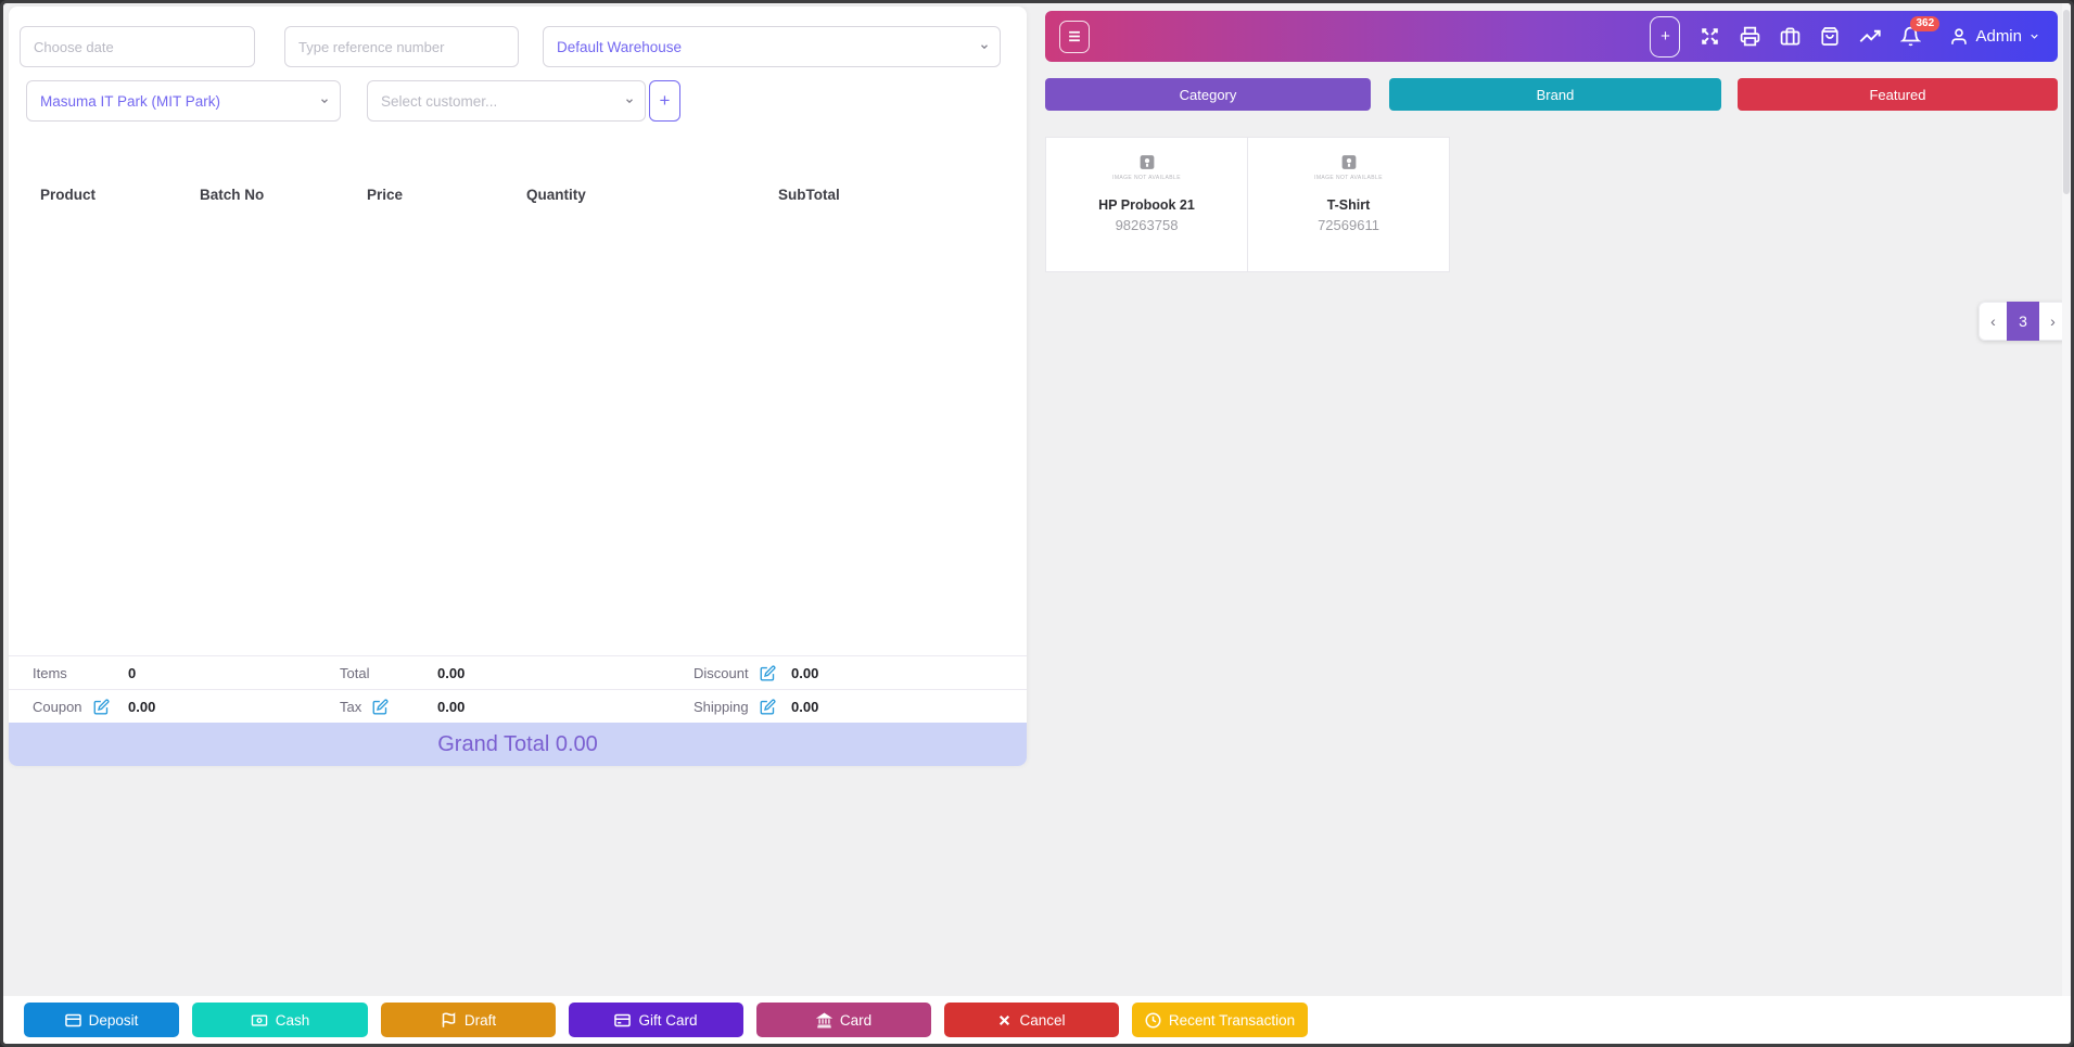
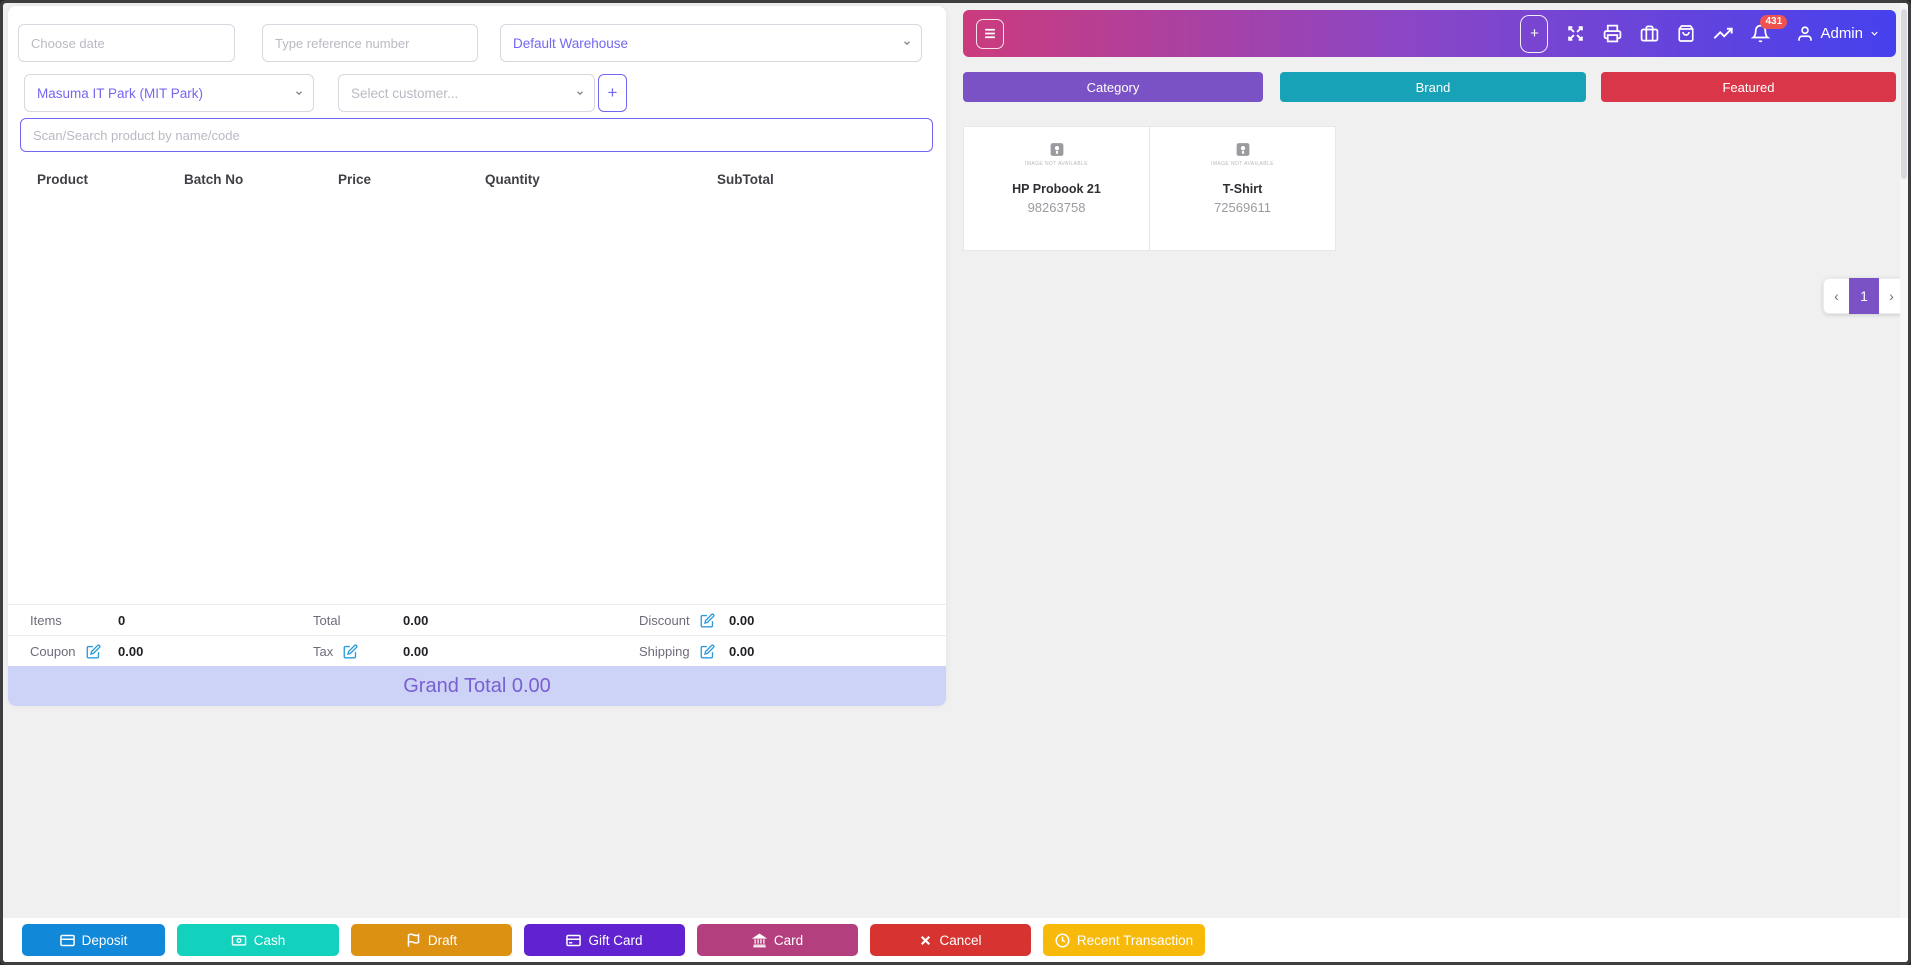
  Choose date
  Type reference number
  Default Warehouse
  Masuma IT Park (MIT Park)
  Select customer...
  +
+ Scan/Search product by name/code
  Product
  Batch No
  Price
  Quantity
  SubTotal
  Items
  0
  Total
  0.00
  Discount
  0.00
  Coupon
  0.00
  Tax
  0.00
  Shipping
  0.00
  Grand Total 0.00
  +
- 362
+ 431
  Admin
  Category
  Brand
  Featured
  HP Probook 21
  98263758
  T-Shirt
  72569611
  ‹
- 3
+ 1
  ›
  Deposit
  Cash
  Draft
  Gift Card
  Card
  Cancel
  Recent Transaction
